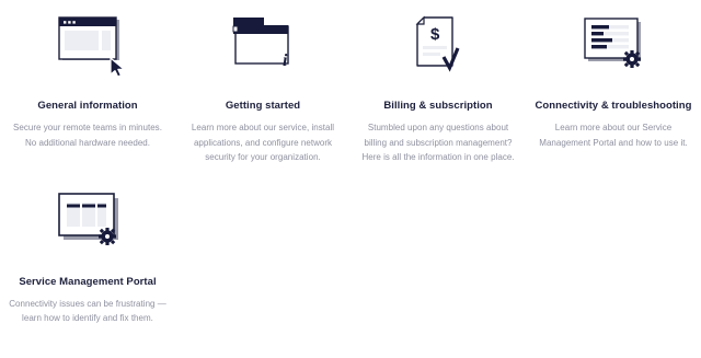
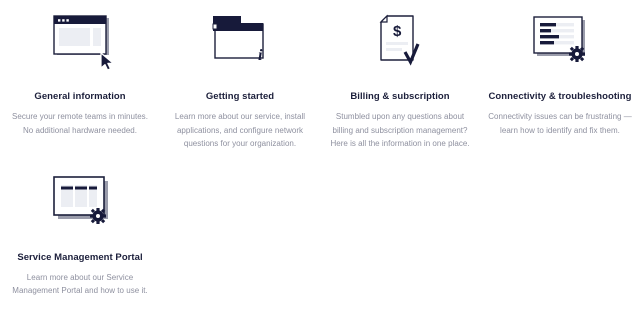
  General information
  Secure your remote teams in minutes. No additional hardware needed.
  i
  Getting started
- Learn more about our service, install applications, and configure network security for your organization.
+ Learn more about our service, install applications, and configure network questions for your organization.
  $
  Billing & subscription
  Stumbled upon any questions about billing and subscription management? Here is all the information in one place.
  Connectivity & troubleshooting
- Learn more about our Service Management Portal and how to use it.
+ Connectivity issues can be frustrating — learn how to identify and fix them.
  Service Management Portal
- Connectivity issues can be frustrating — learn how to identify and fix them.
+ Learn more about our Service Management Portal and how to use it.
